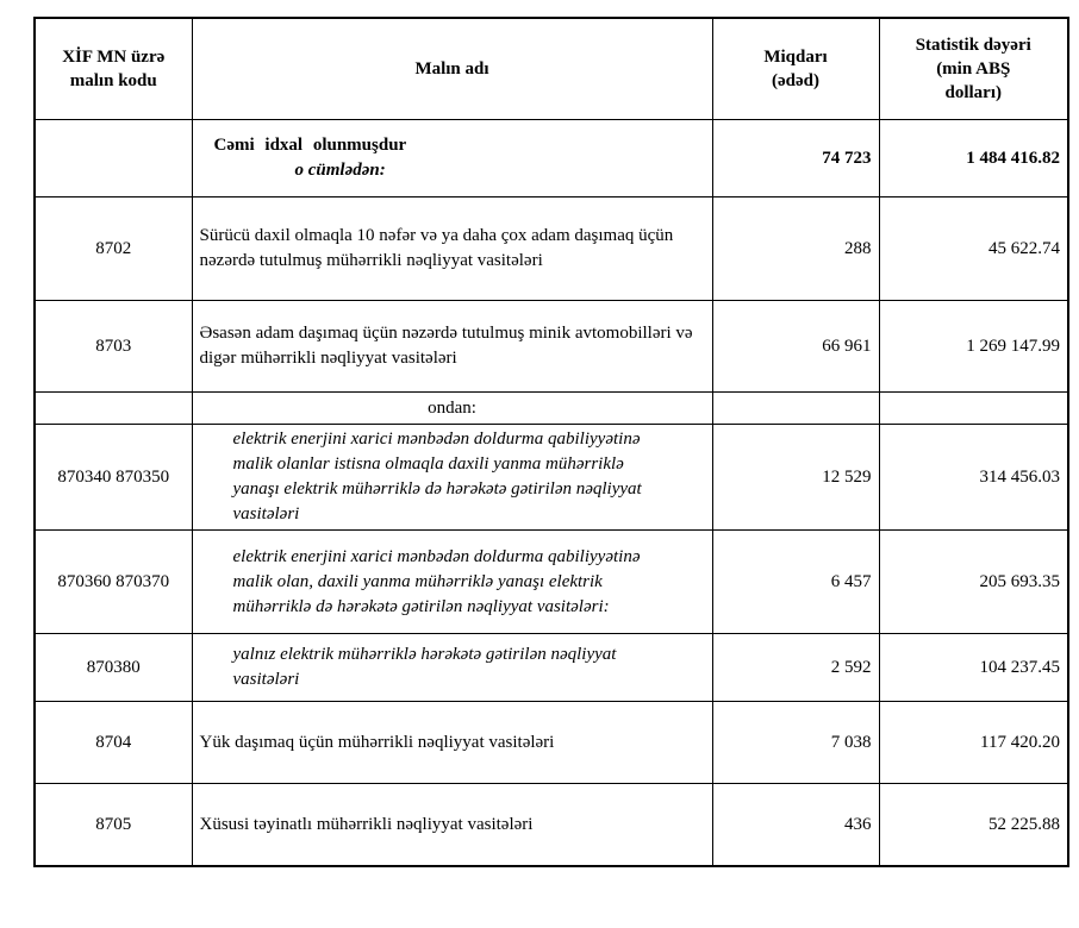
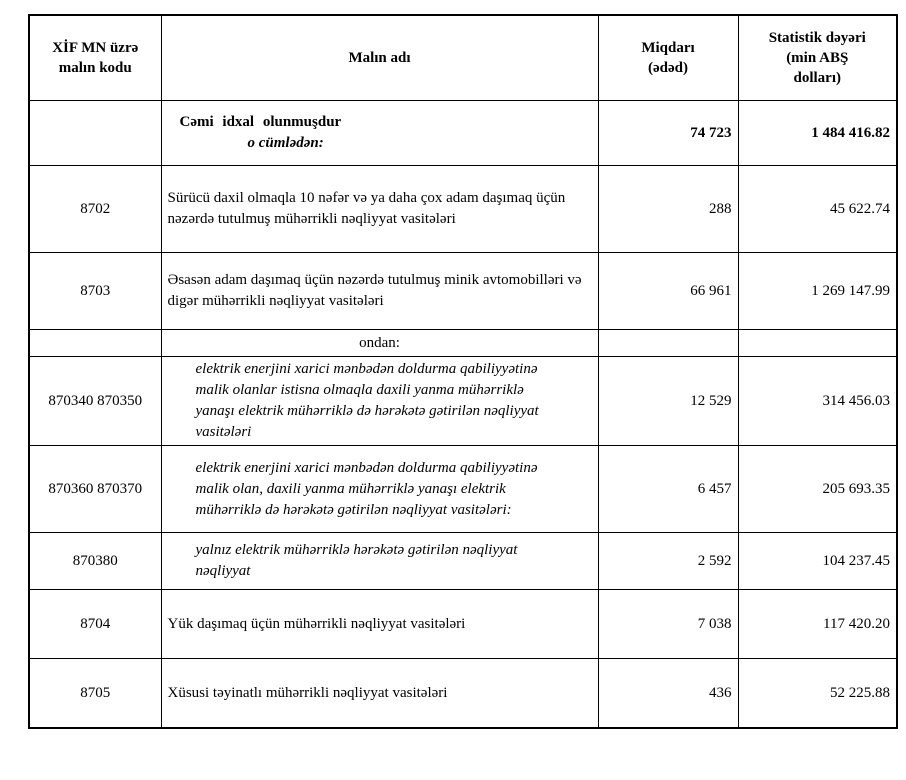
  XİF MN üzrə malın kodu	Malın adı	Miqdarı (ədəd)	Statistik dəyəri (min ABŞ dolları)
  	Cəmi idxal olunmuşdur o cümlədən:	74 723	1 484 416.82
  8702	Sürücü daxil olmaqla 10 nəfər və ya daha çox adam daşımaq üçün nəzərdə tutulmuş mühərrikli nəqliyyat vasitələri	288	45 622.74
  8703	Əsasən adam daşımaq üçün nəzərdə tutulmuş minik avtomobilləri və digər mühərrikli nəqliyyat vasitələri	66 961	1 269 147.99
  	ondan:
  870340 870350	elektrik enerjini xarici mənbədən doldurma qabiliyyətinə malik olanlar istisna olmaqla daxili yanma mühərriklə yanaşı elektrik mühərriklə də hərəkətə gətirilən nəqliyyat vasitələri	12 529	314 456.03
  870360 870370	elektrik enerjini xarici mənbədən doldurma qabiliyyətinə malik olan, daxili yanma mühərriklə yanaşı elektrik mühərriklə də hərəkətə gətirilən nəqliyyat vasitələri:	6 457	205 693.35
- 870380	yalnız elektrik mühərriklə hərəkətə gətirilən nəqliyyat vasitələri	2 592	104 237.45
+ 870380	yalnız elektrik mühərriklə hərəkətə gətirilən nəqliyyat nəqliyyat	2 592	104 237.45
  8704	Yük daşımaq üçün mühərrikli nəqliyyat vasitələri	7 038	117 420.20
  8705	Xüsusi təyinatlı mühərrikli nəqliyyat vasitələri	436	52 225.88
